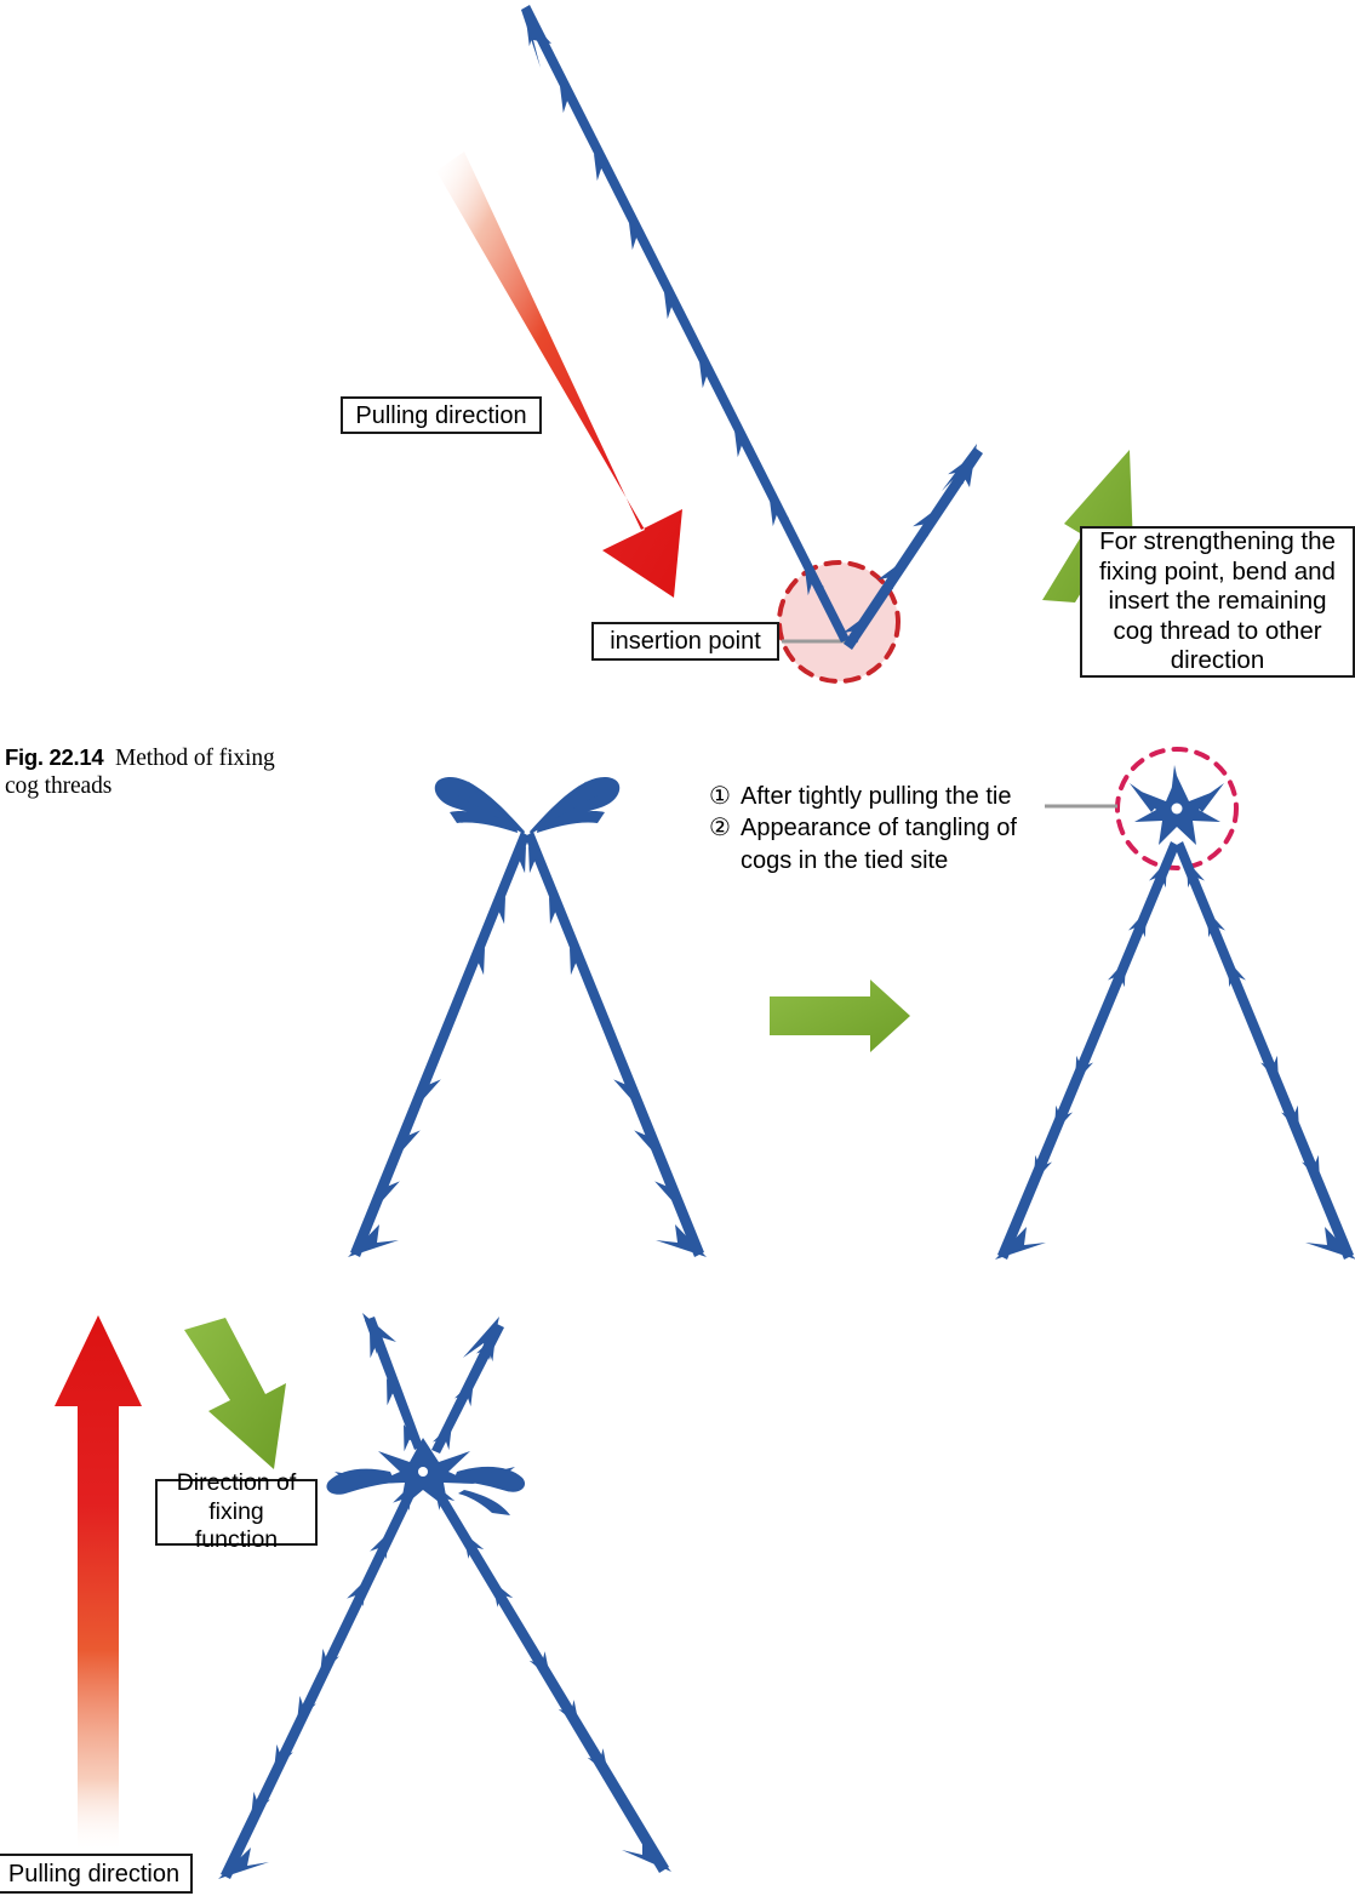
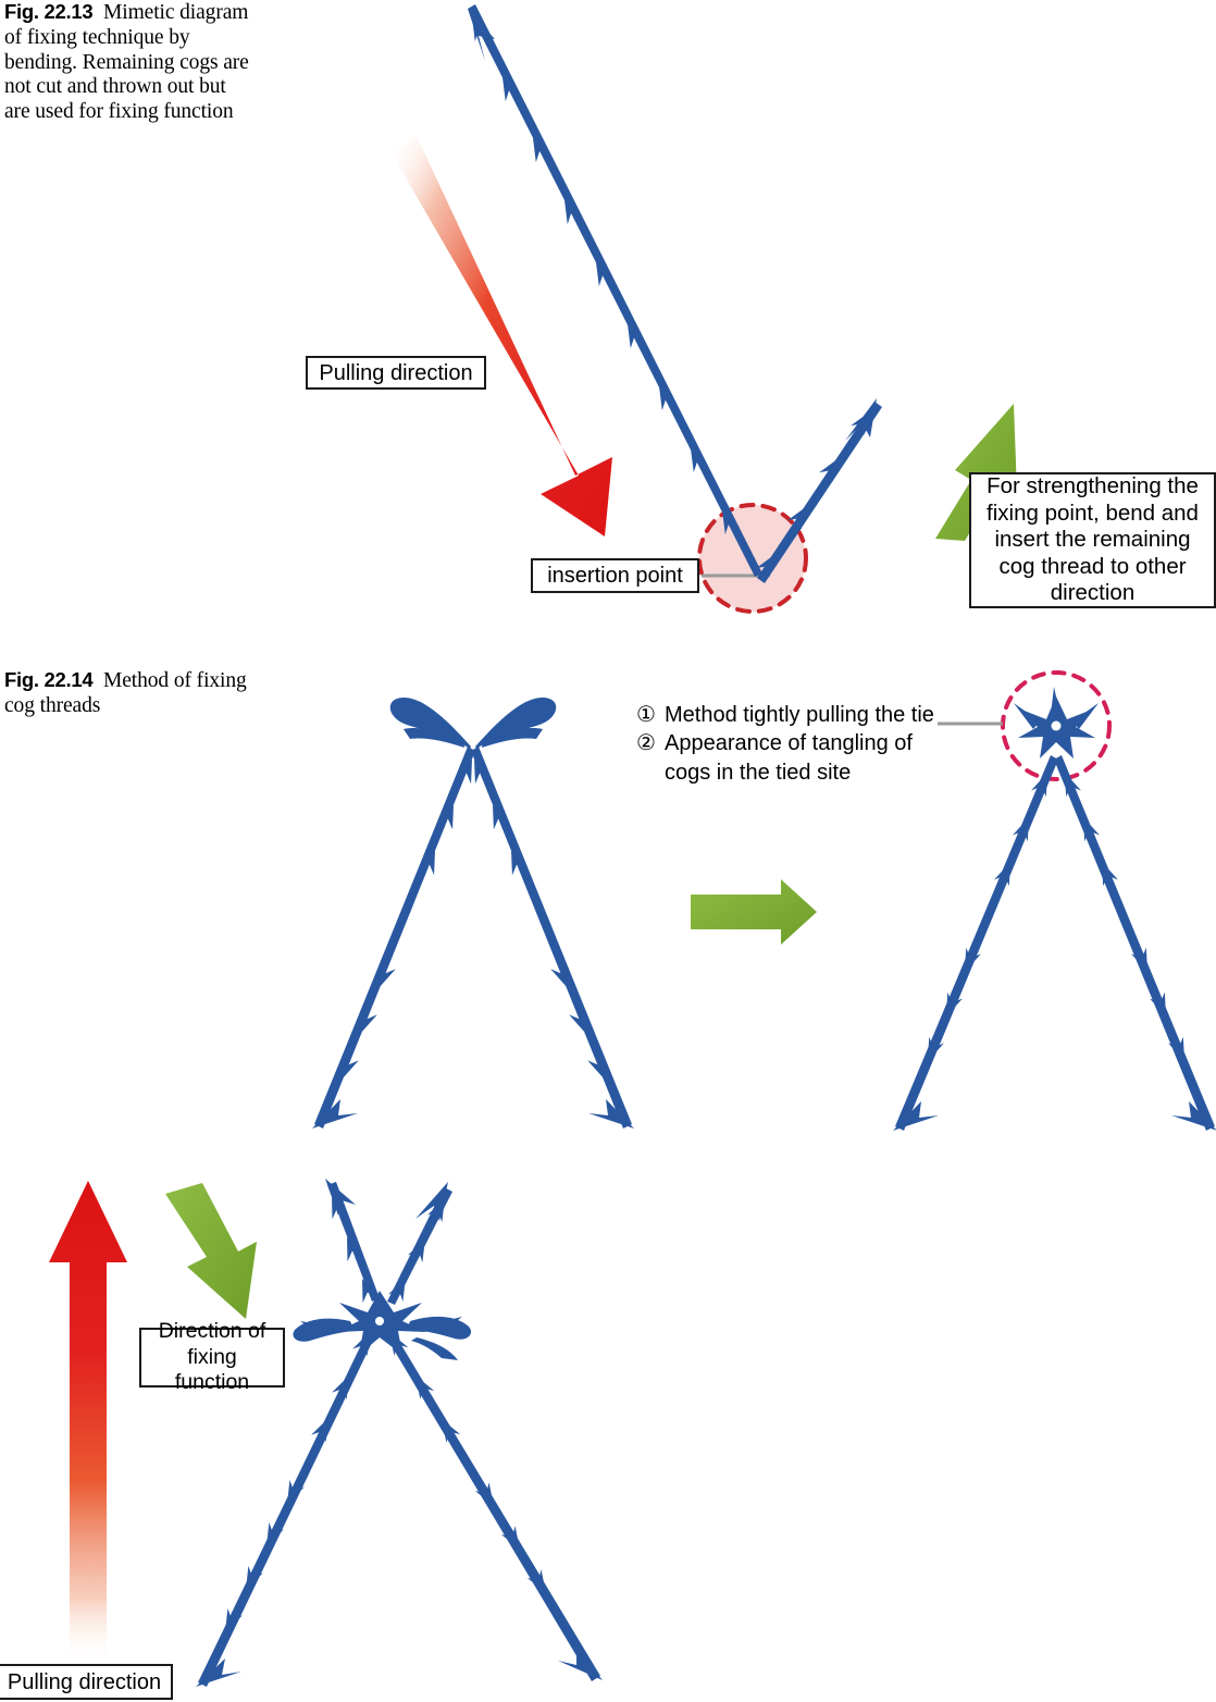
+ Fig. 22.13 Mimetic diagram of fixing technique by bending. Remaining cogs are not cut and thrown out but are used for fixing function
  Fig. 22.14 Method of fixing cog threads
  Pulling direction
  insertion point
  For strengthening the fixing point, bend and insert the remaining cog thread to other direction
  Direction of
  fixing function
  Pulling direction
- ① After tightly pulling the tie
+ ① Method tightly pulling the tie
  ② Appearance of tangling of cogs in the tied site
